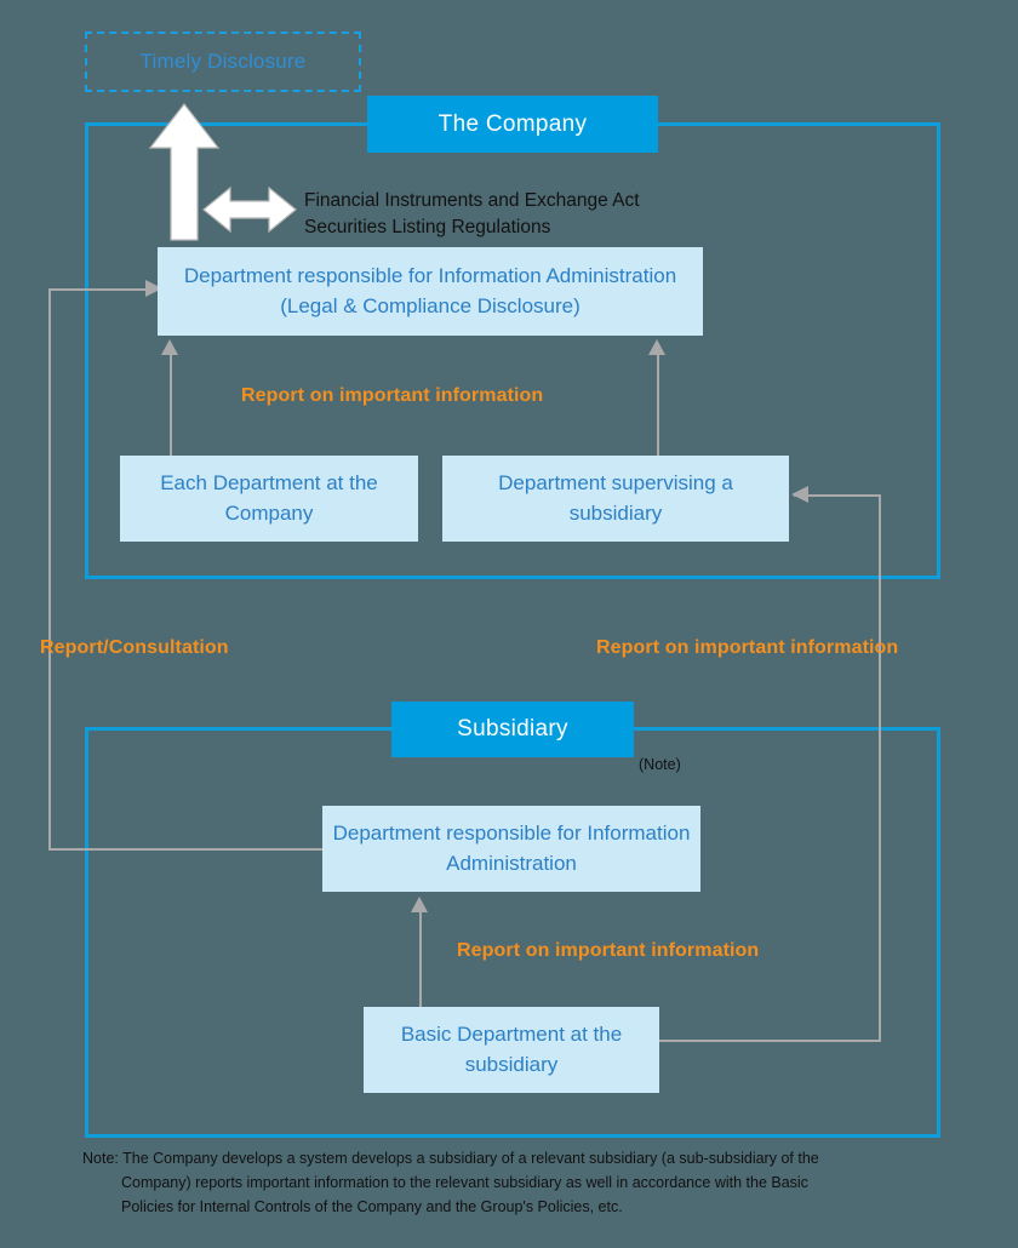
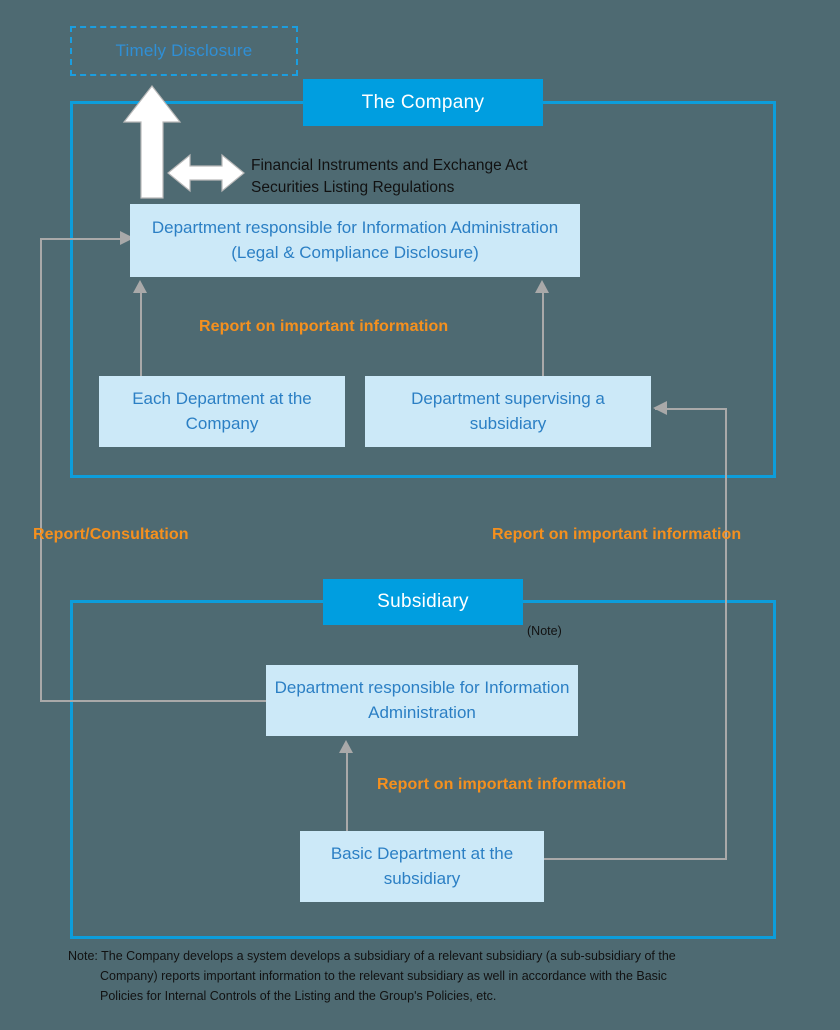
  Timely Disclosure
  The Company
  Subsidiary
  Department responsible for Information Administration (Legal & Compliance Disclosure)
  Each Department at the Company
  Department supervising a subsidiary
  Department responsible for Information Administration
  Basic Department at the subsidiary
  Report on important information
  Report/Consultation
  Report on important information
  Report on important information
  Financial Instruments and Exchange Act
  Securities Listing Regulations
  (Note)
  Note: The Company develops a system develops a subsidiary of a relevant subsidiary (a sub-subsidiary of the
  Company) reports important information to the relevant subsidiary as well in accordance with the Basic
- Policies for Internal Controls of the Company and the Group's Policies, etc.
+ Policies for Internal Controls of the Listing and the Group's Policies, etc.
